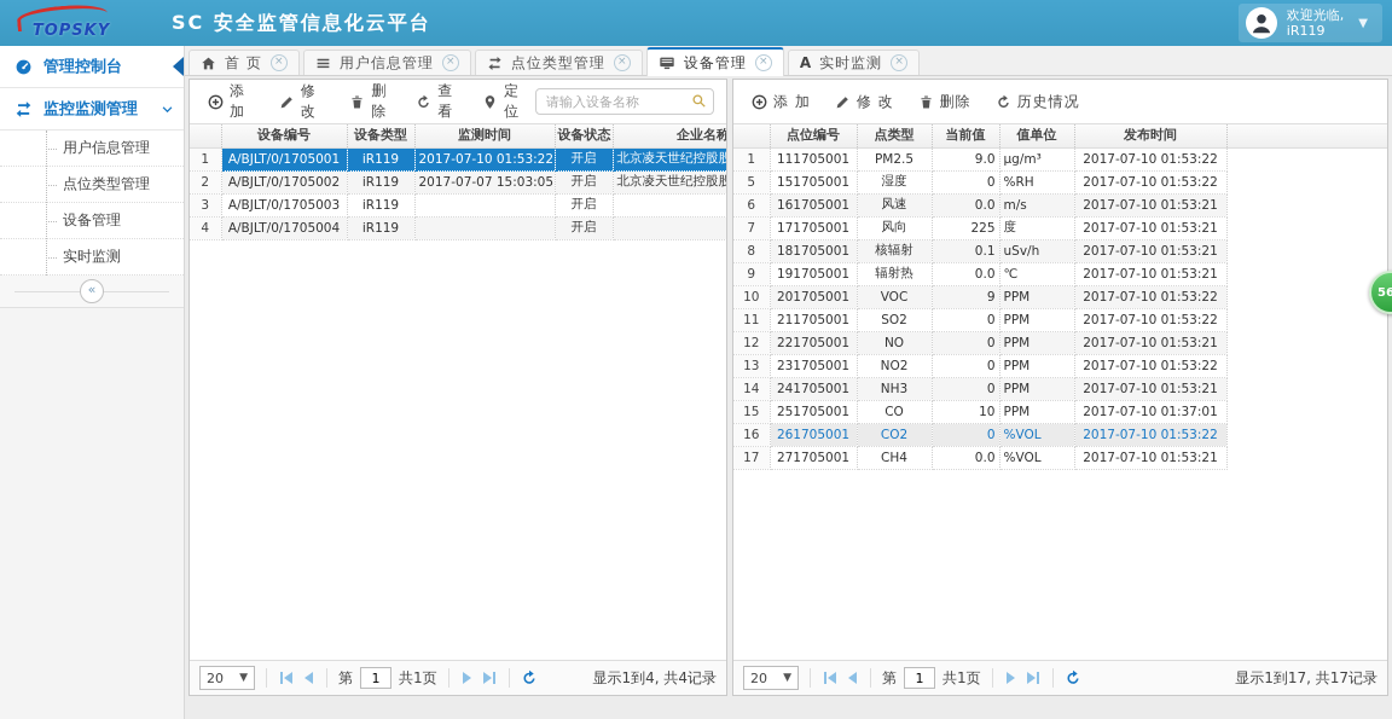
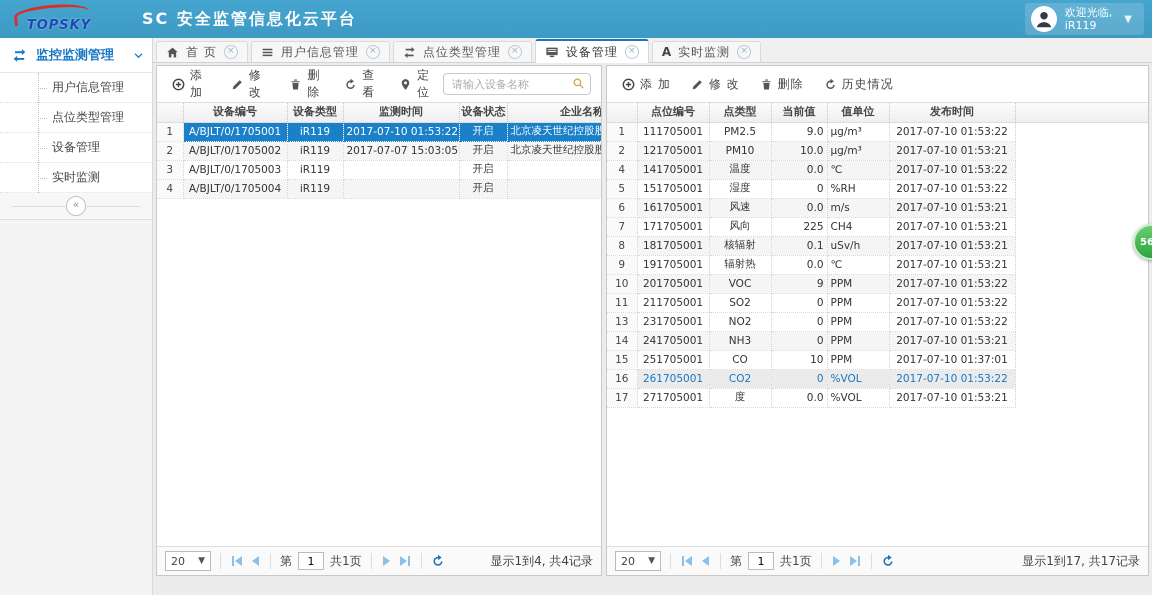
  TOPSKY
  SC 安全监管信息化云平台
  欢迎光临,
  iR119
  ▼
- 管理控制台
  监控监测管理
  用户信息管理
  点位类型管理
  设备管理
  实时监测
  «
  首 页
  ×
  用户信息管理
  ×
  点位类型管理
  ×
  设备管理
  ×
  A
  实时监测
  ×
  添 加
  修 改
  删除
  查看
  定位
  请输入设备名称
  	设备编号	设备类型	监测时间	设备状态	企业名称
  1	A/BJLT/0/1705001	iR119	2017-07-10 01:53:22	开启	北京凌天世纪控股股
  2	A/BJLT/0/1705002	iR119	2017-07-07 15:03:05	开启	北京凌天世纪控股股
  3	A/BJLT/0/1705003	iR119		开启
  4	A/BJLT/0/1705004	iR119		开启
  20
  ▼
  第
  1
  共1页
  显示1到4, 共4记录
  添 加
  修 改
  删除
  历史情况
  	点位编号	点类型	当前值	值单位	发布时间
  1	111705001	PM2.5	9.0	μg/m³	2017-07-10 01:53:22
+ 2	121705001	PM10	10.0	μg/m³	2017-07-10 01:53:21
+ 4	141705001	温度	0.0	℃	2017-07-10 01:53:22
  5	151705001	湿度	0	%RH	2017-07-10 01:53:22
  6	161705001	风速	0.0	m/s	2017-07-10 01:53:21
- 7	171705001	风向	225	度	2017-07-10 01:53:21
+ 7	171705001	风向	225	CH4	2017-07-10 01:53:21
  8	181705001	核辐射	0.1	uSv/h	2017-07-10 01:53:21
  9	191705001	辐射热	0.0	℃	2017-07-10 01:53:21
  10	201705001	VOC	9	PPM	2017-07-10 01:53:22
  11	211705001	SO2	0	PPM	2017-07-10 01:53:22
- 12	221705001	NO	0	PPM	2017-07-10 01:53:21
  13	231705001	NO2	0	PPM	2017-07-10 01:53:22
  14	241705001	NH3	0	PPM	2017-07-10 01:53:21
  15	251705001	CO	10	PPM	2017-07-10 01:37:01
  16	261705001	CO2	0	%VOL	2017-07-10 01:53:22
- 17	271705001	CH4	0.0	%VOL	2017-07-10 01:53:21
+ 17	271705001	度	0.0	%VOL	2017-07-10 01:53:21
  20
  ▼
  第
  1
  共1页
  显示1到17, 共17记录
  56
